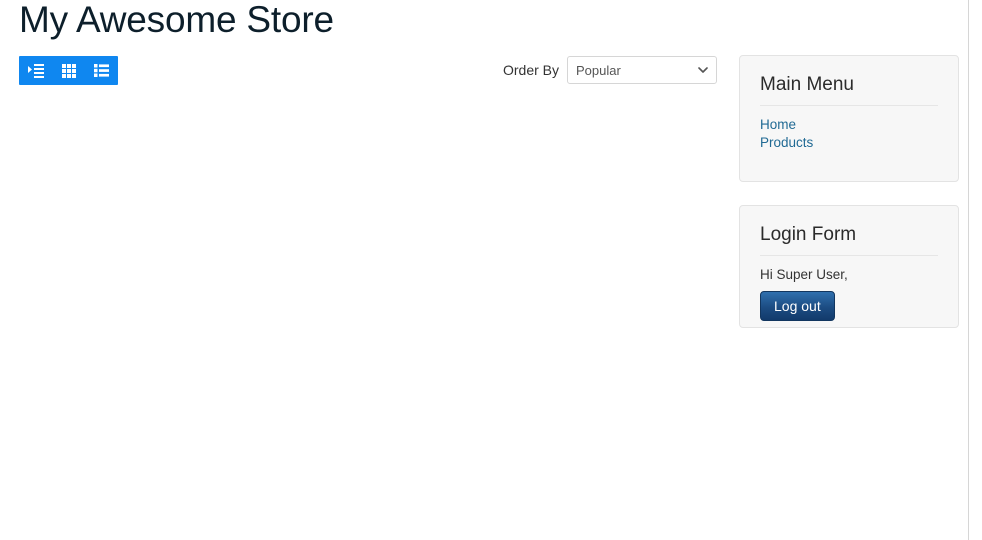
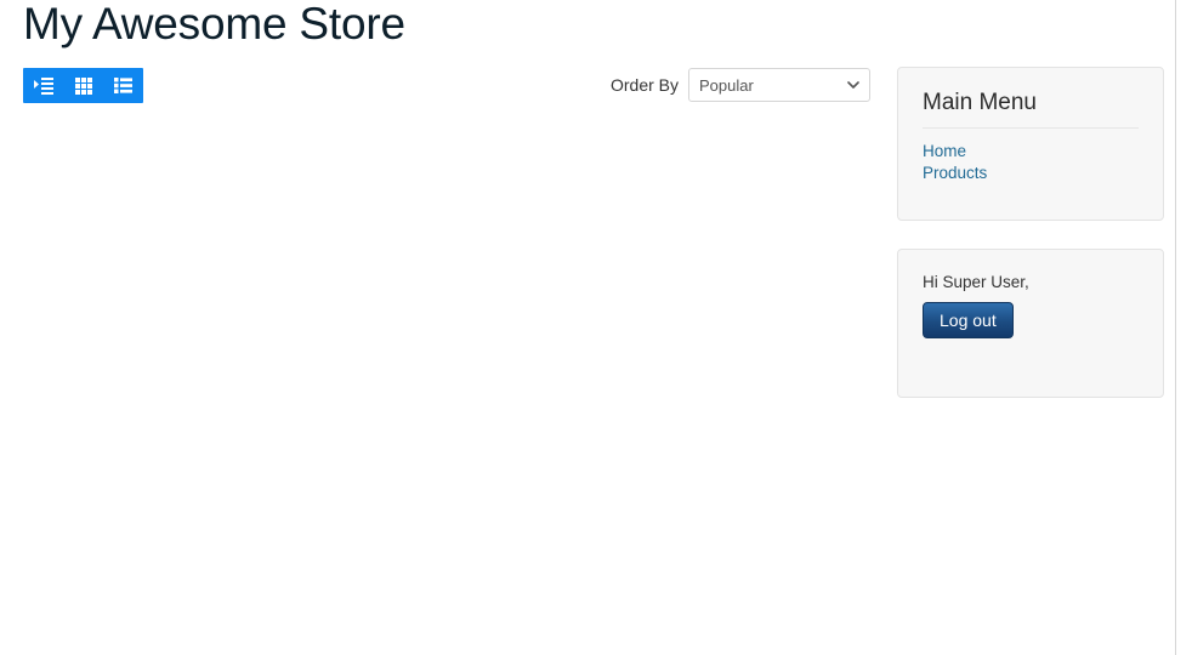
  My Awesome Store
  Order By
  Popular
  Main Menu
  Home
  Products
- Login Form
  Hi Super User,
  Log out
